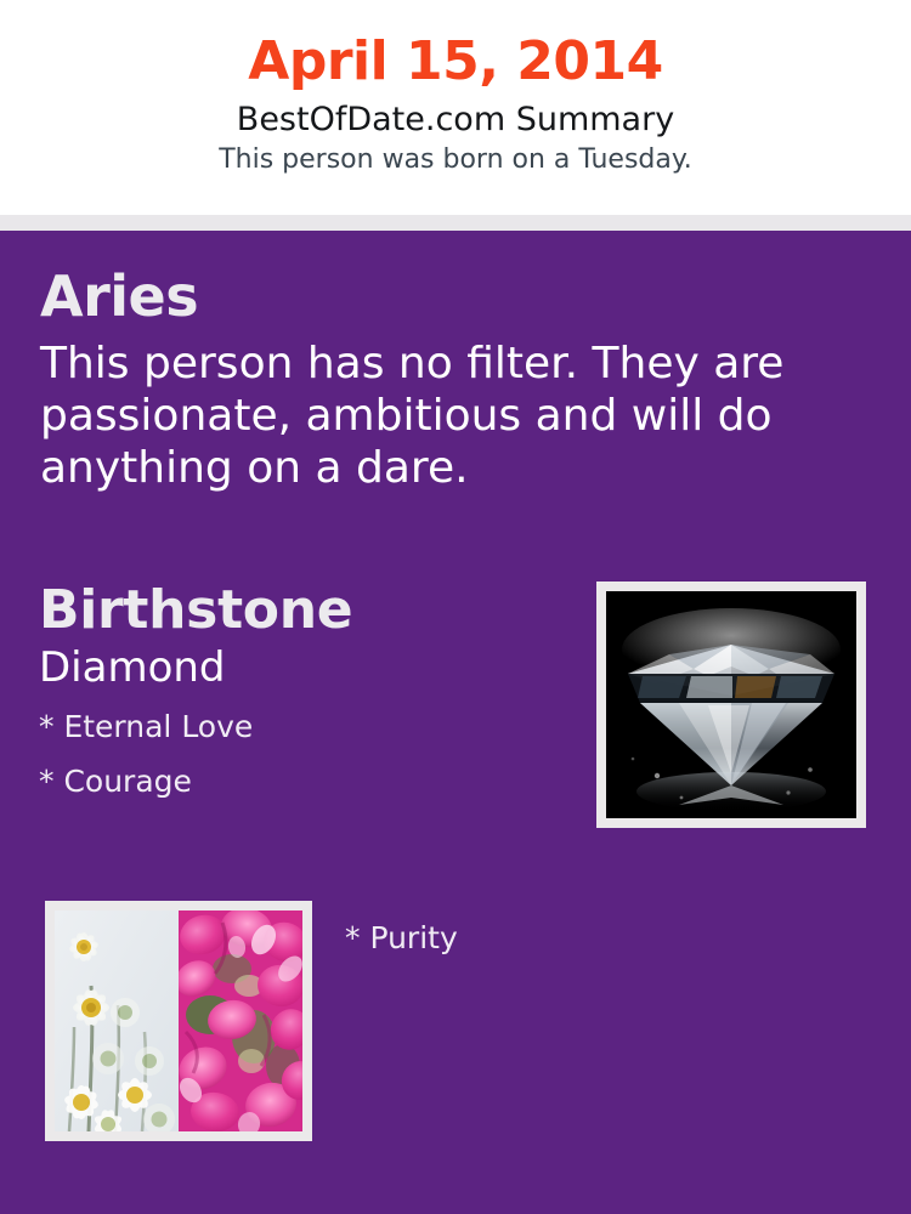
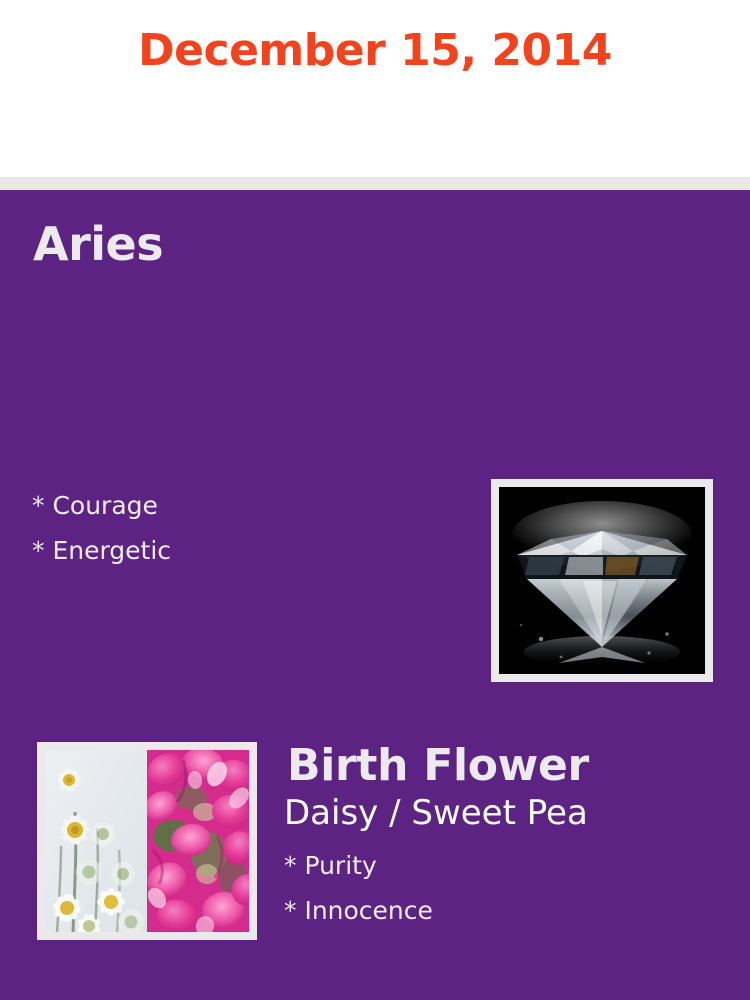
- April 15, 2014
+ December 15, 2014
- BestOfDate.com Summary
- This person was born on a Tuesday.
  Aries
- This person has no filter. They are passionate, ambitious and will do anything on a dare.
- Birthstone
- Diamond
- * Eternal Love
  * Courage
+ * Energetic
+ Birth Flower
+ Daisy / Sweet Pea
  * Purity
+ * Innocence
